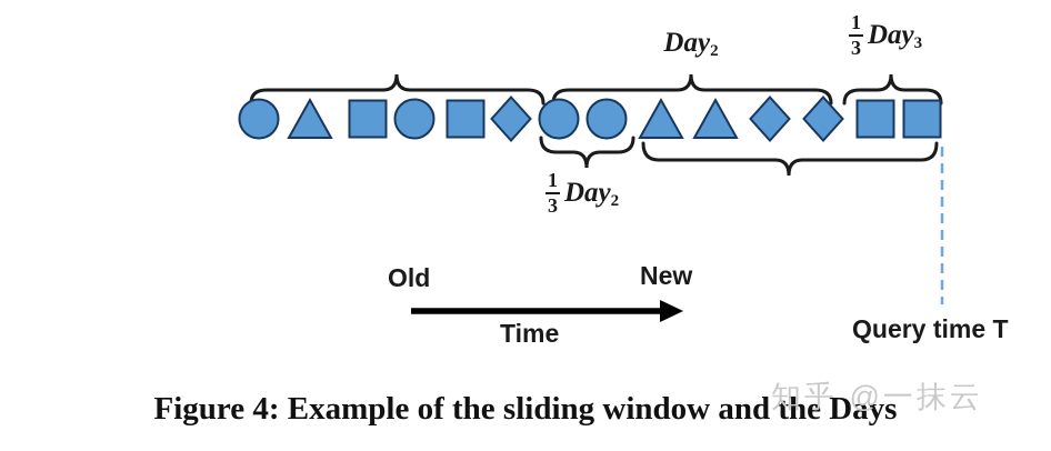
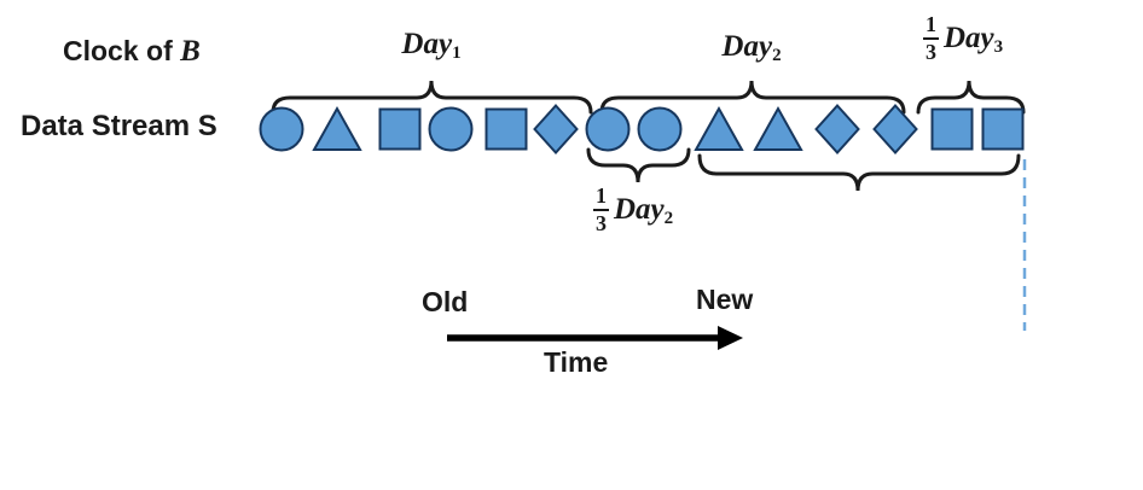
+ Clock of B
+ Data Stream S
+ Day1
  Day2
  1
  3
  Day3
  1
  3
  Day2
  Old
  New
  Time
- Query time T
- Figure 4: Example of the sliding window and the Days
- 知乎 @一抹云
